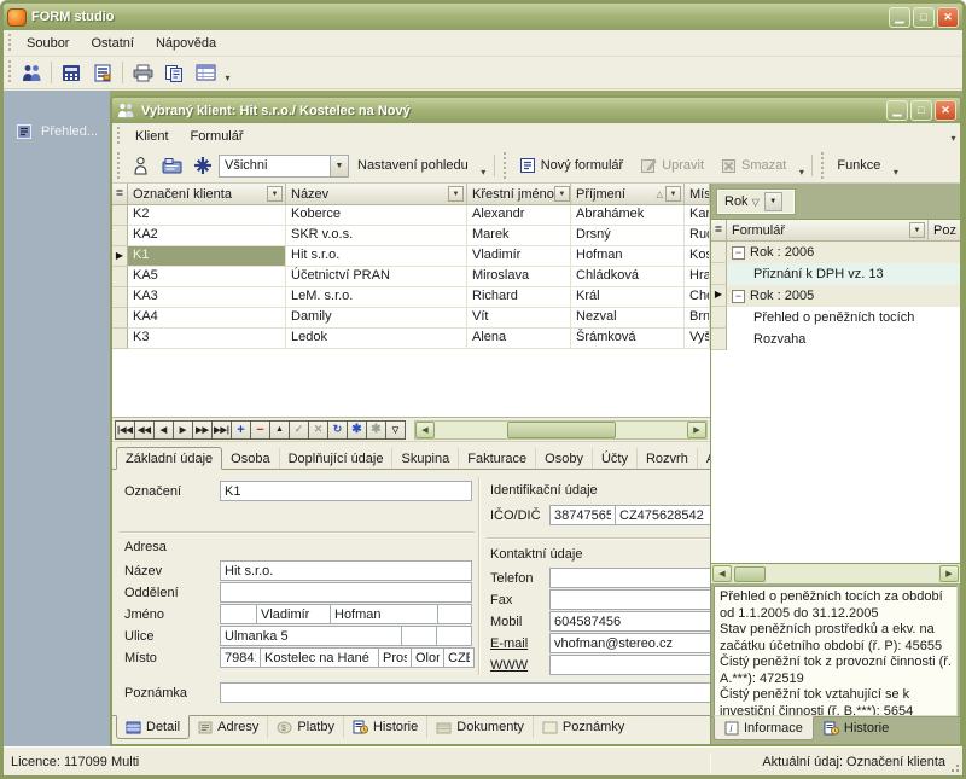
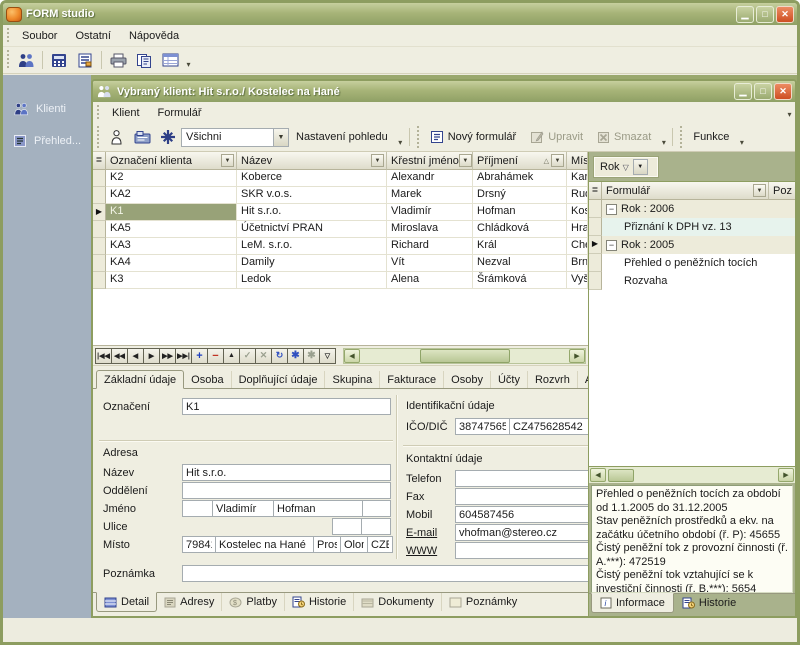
  FORM studio
  ▁
  □
  ✕
  Soubor
  Ostatní
  Nápověda
  ▾
+ Klienti
  Přehled...
- Vybraný klient: Hit s.r.o./ Kostelec na Nový
+ Vybraný klient: Hit s.r.o./ Kostelec na Hané
  ▁
  □
  ✕
  Klient
  Formulář
  ▾
  Všichni
  Nastavení pohledu
  ▾
  Nový formulář
  Upravit
  Smazat
  ▾
  Funkce
  ▾
  ≣
  Označení klienta
  Název
  Křestní jméno
  Příjmení
  K2
  Koberce
  Alexandr
  Abrahámek
  Kar
  KA2
  SKR v.o.s.
  Marek
  Drsný
  ▶
  K1
  Hit s.r.o.
  Vladimír
  Hofman
  KA5
  Účetnictví PRAN
  Miroslava
  Chládková
  Hra
  KA3
  LeM. s.r.o.
  Richard
  Král
  KA4
  Damily
  Vít
  Nezval
  Brn
  K3
  Ledok
  Alena
  Šrámková
  Vyš
  +
  −
  ✓
  ✕
  ↻
  ✱
  ✱
  Základní údaje
  Osoba
  Doplňující údaje
  Skupina
  Fakturace
  Osoby
  Účty
  Rozvrh
  Označení
  K1
  Adresa
  Název
  Hit s.r.o.
  Oddělení
  Jméno
  Vladimír
  Hofman
  Ulice
- Ulmanka 5
  Místo
  7984
  Kostelec na Hané
  Pros
  Olo
  Poznámka
  Identifikační údaje
  IČO/DIČ
  38747565
  CZ475628542
  Kontaktní údaje
  Telefon
  Fax
  Mobil
  604587456
  E-mail
  vhofman@stereo.cz
  WWW
  Detail
  Adresy
  Platby
  Historie
  Dokumenty
  Poznámky
  Rok
  ▽
  ≣
  Formulář
  Poz
  −
  Rok : 2006
  Přiznání k DPH vz. 13
  ▶
  −
  Rok : 2005
  Přehled o peněžních tocích
  Rozvaha
  Přehled o peněžních tocích za období od 1.1.2005 do 31.12.2005
  Stav peněžních prostředků a ekv. na začátku účetního období (ř. P): 45655
  Čistý peněžní tok z provozní činnosti (ř. A.***): 472519
  Čistý peněžní tok vztahující se k investiční činnosti (ř. B.***): 5654
  i
  Informace
  Historie
- Licence: 117099 Multi
- Aktuální údaj: Označení klienta
